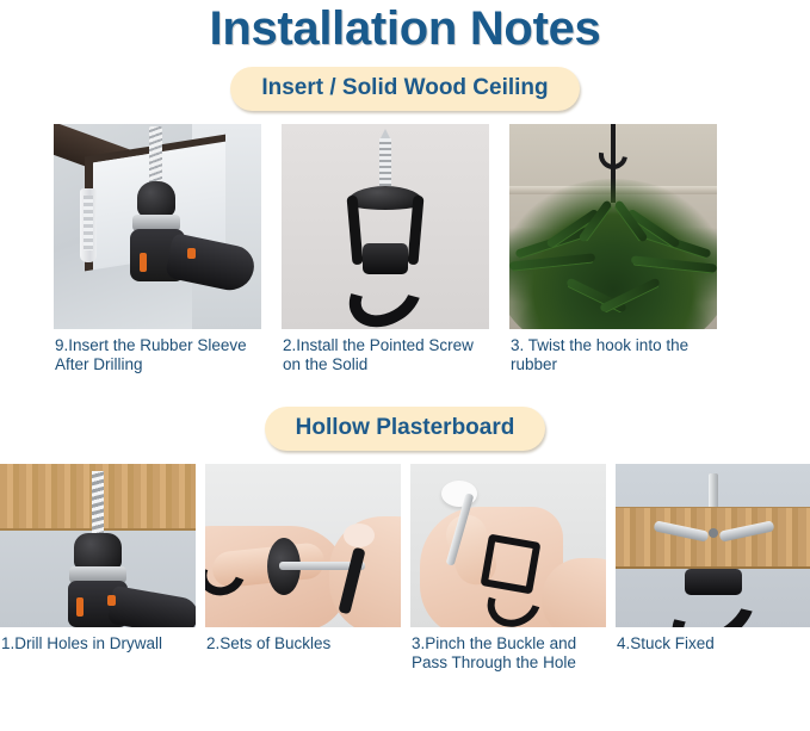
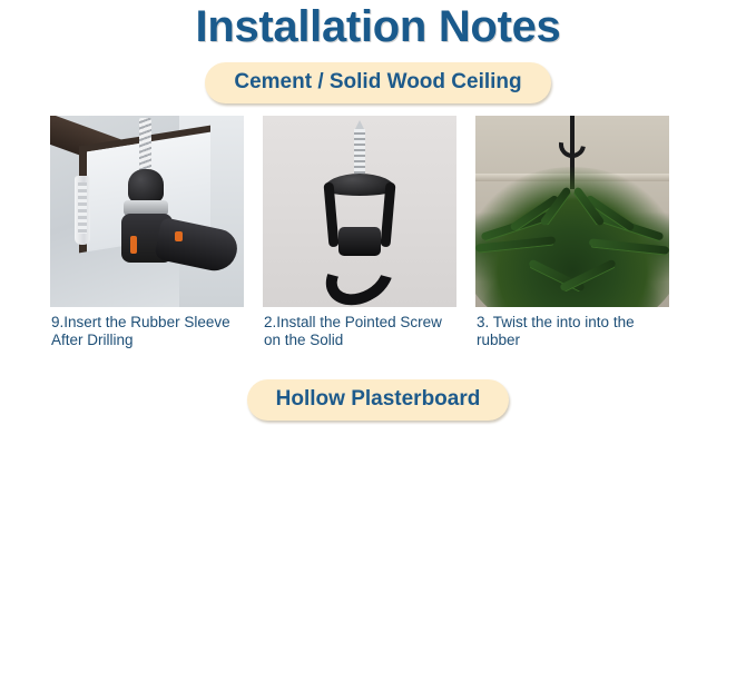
  Installation Notes
- Insert / Solid Wood Ceiling
+ Cement / Solid Wood Ceiling
  9.Insert the Rubber Sleeve After Drilling
  2.Install the Pointed Screw on the Solid
- 3. Twist the hook into the rubber
+ 3. Twist the into into the rubber
  Hollow Plasterboard
- 1.Drill Holes in Drywall
- 2.Sets of Buckles
- 3.Pinch the Buckle and Pass Through the Hole
- 4.Stuck Fixed
